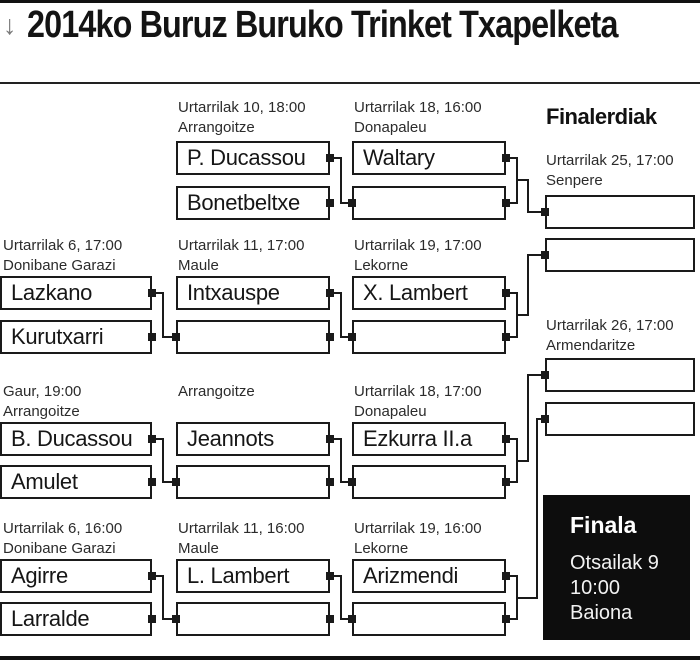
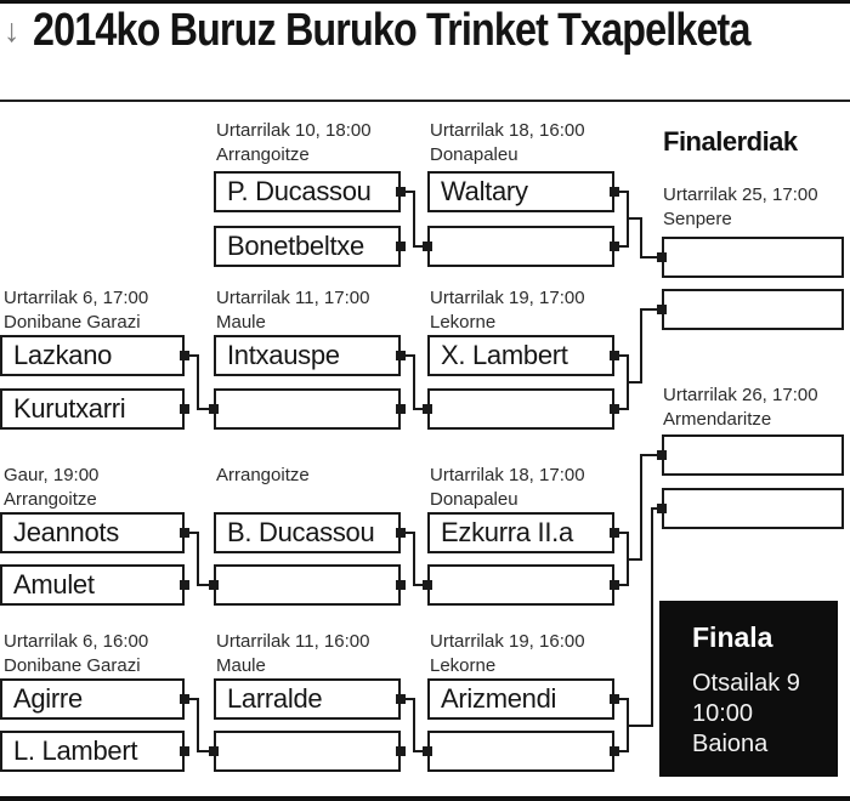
  ↓
  2014ko Buruz Buruko Trinket Txapelketa
  Finalerdiak
  Urtarrilak 10, 18:00
  Arrangoitze
  P. Ducassou
  Bonetbeltxe
  Urtarrilak 18, 16:00
  Donapaleu
  Waltary
  Urtarrilak 6, 17:00
  Donibane Garazi
  Lazkano
  Kurutxarri
  Urtarrilak 11, 17:00
  Maule
  Intxauspe
  Urtarrilak 19, 17:00
  Lekorne
  X. Lambert
  Gaur, 19:00
  Arrangoitze
- B. Ducassou
+ Jeannots
  Amulet
  Arrangoitze
- Jeannots
+ B. Ducassou
  Urtarrilak 18, 17:00
  Donapaleu
  Ezkurra II.a
  Urtarrilak 6, 16:00
  Donibane Garazi
  Agirre
- Larralde
+ L. Lambert
  Urtarrilak 11, 16:00
  Maule
- L. Lambert
+ Larralde
  Urtarrilak 19, 16:00
  Lekorne
  Arizmendi
  Urtarrilak 25, 17:00
  Senpere
  Urtarrilak 26, 17:00
  Armendaritze
  Finala
  Otsailak 9
  10:00
  Baiona
